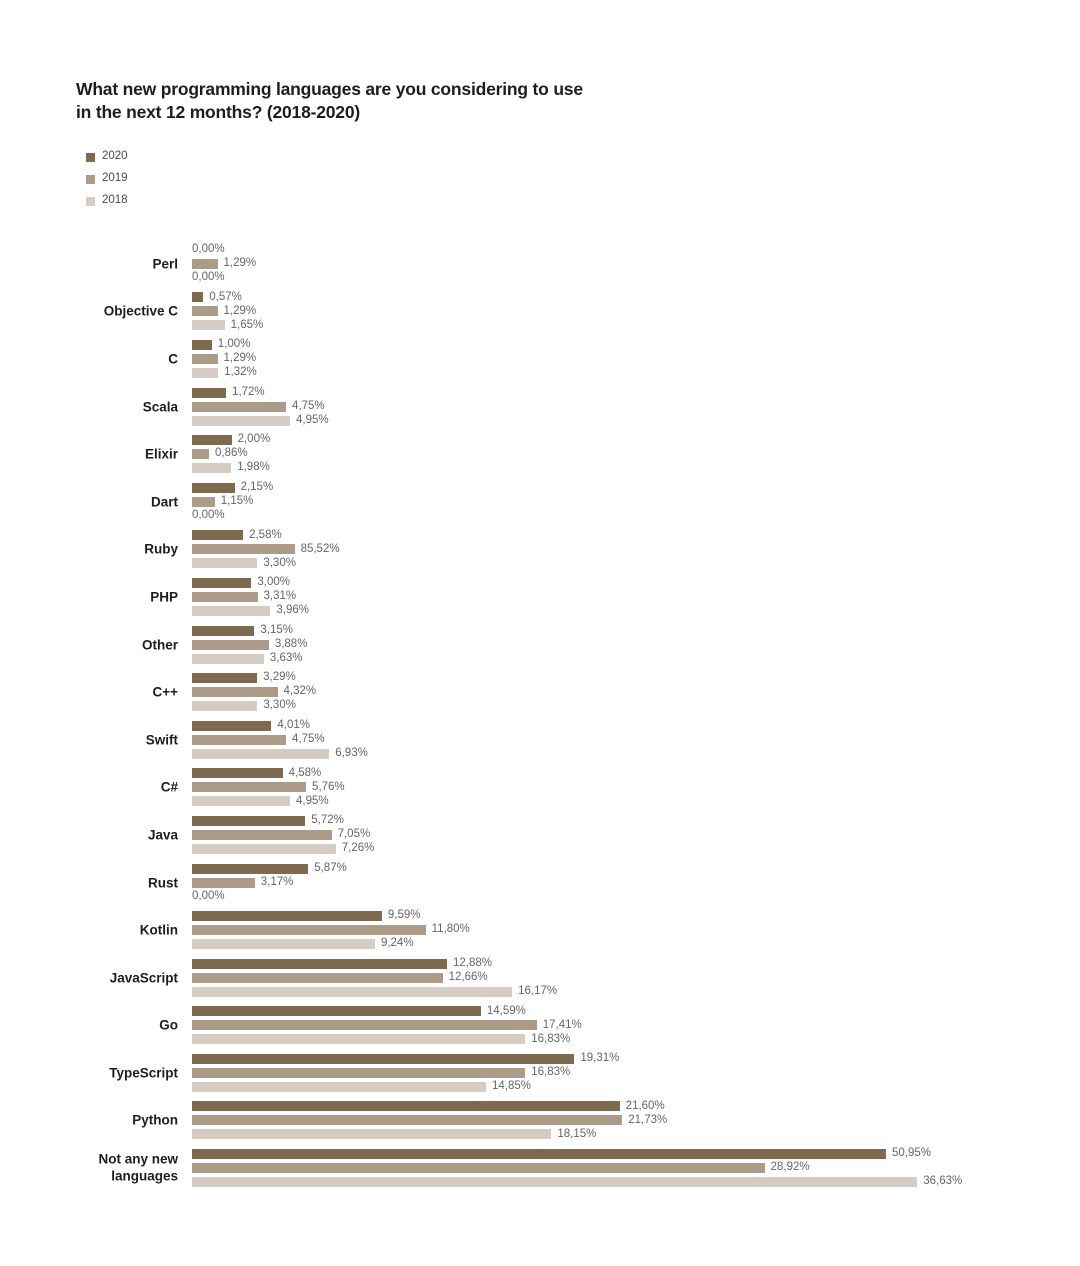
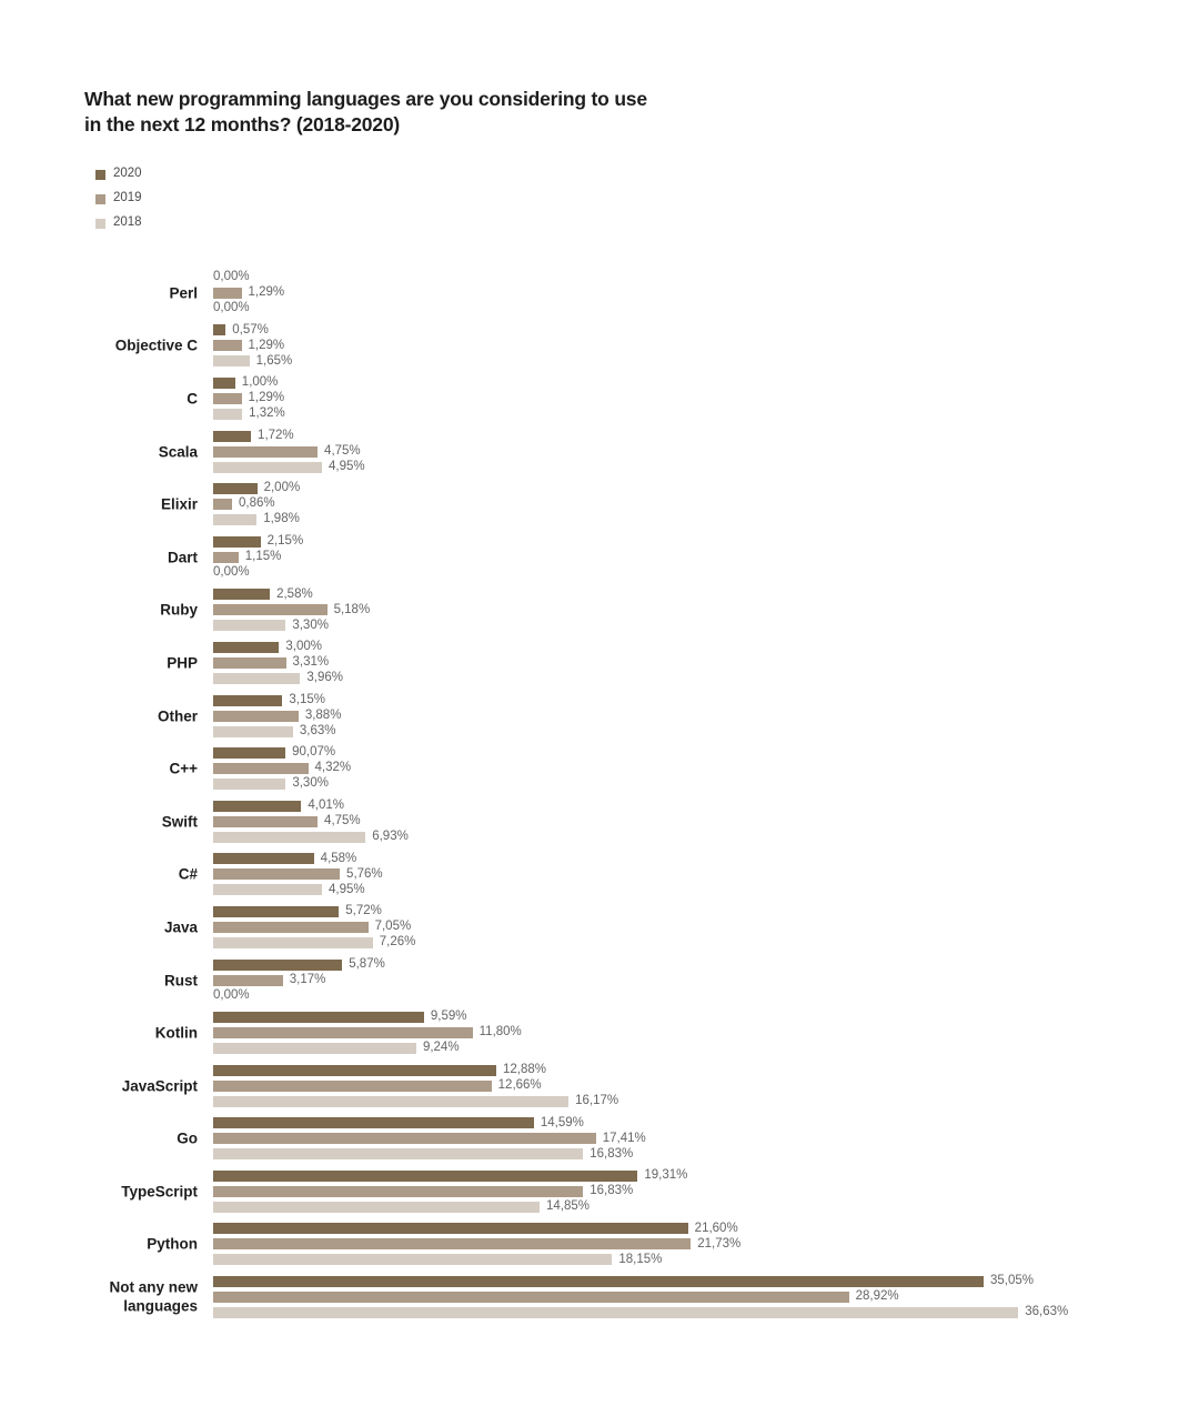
  What new programming languages are you considering to use
  in the next 12 months? (2018-2020)
  2020
  2019
  2018
  Perl
  0,00%
  1,29%
  0,00%
  Objective C
  0,57%
  1,29%
  1,65%
  C
  1,00%
  1,29%
  1,32%
  Scala
  1,72%
  4,75%
  4,95%
  Elixir
  2,00%
  0,86%
  1,98%
  Dart
  2,15%
  1,15%
  0,00%
  Ruby
  2,58%
- 85,52%
+ 5,18%
  3,30%
  PHP
  3,00%
  3,31%
  3,96%
  Other
  3,15%
  3,88%
  3,63%
  C++
- 3,29%
+ 90,07%
  4,32%
  3,30%
  Swift
  4,01%
  4,75%
  6,93%
  C#
  4,58%
  5,76%
  4,95%
  Java
  5,72%
  7,05%
  7,26%
  Rust
  5,87%
  3,17%
  0,00%
  Kotlin
  9,59%
  11,80%
  9,24%
  JavaScript
  12,88%
  12,66%
  16,17%
  Go
  14,59%
  17,41%
  16,83%
  TypeScript
  19,31%
  16,83%
  14,85%
  Python
  21,60%
  21,73%
  18,15%
  Not any new
  languages
- 50,95%
+ 35,05%
  28,92%
  36,63%
